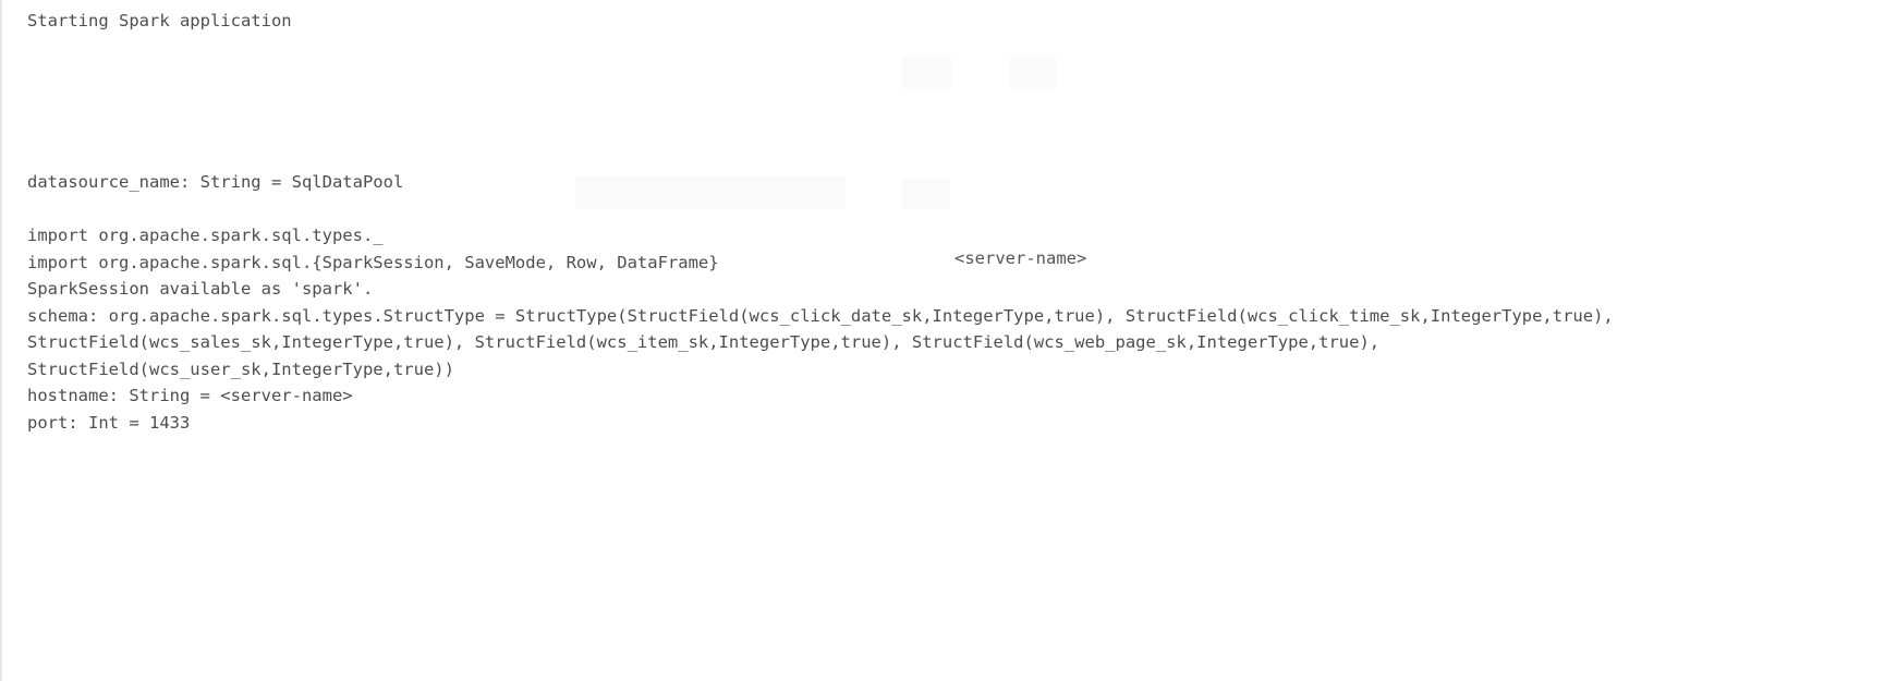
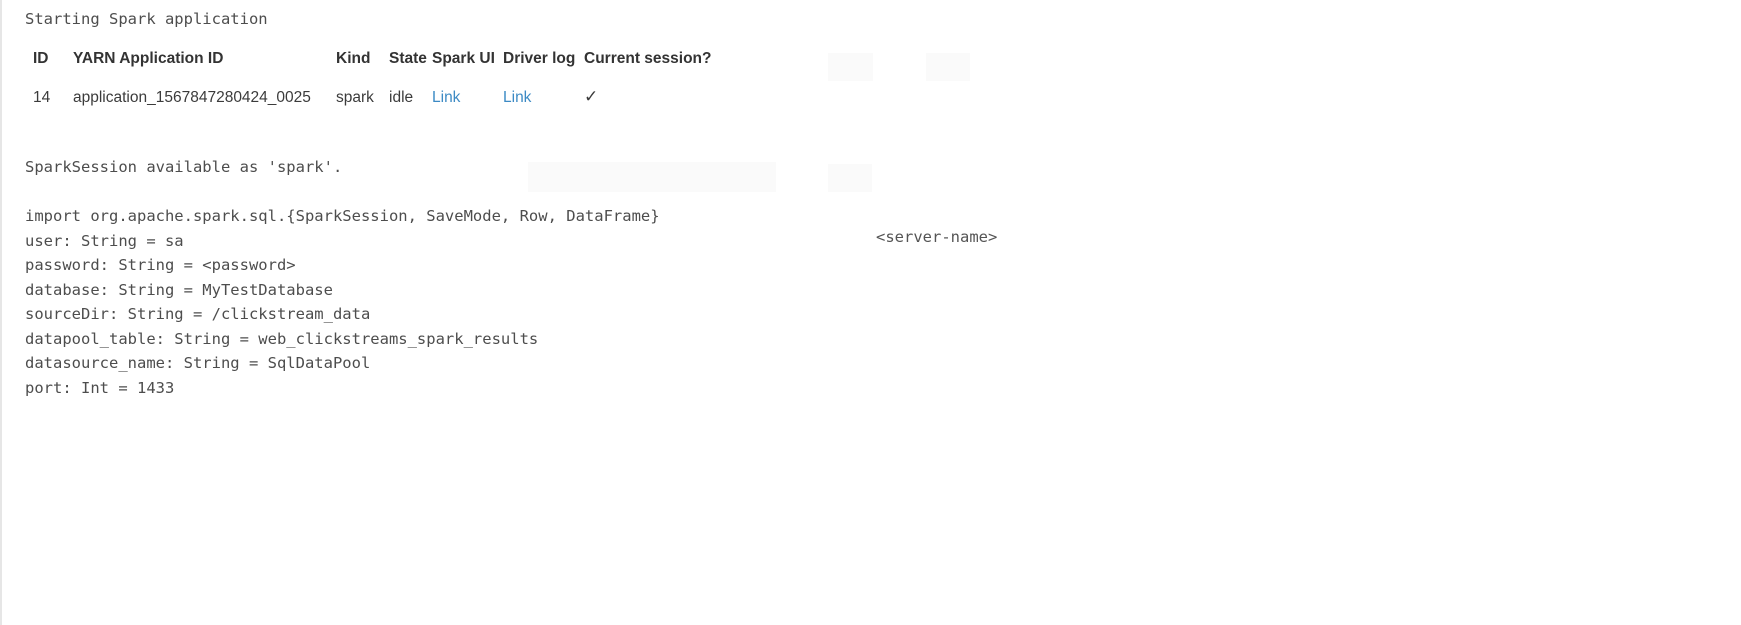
  Starting Spark application
+ ID	YARN Application ID	Kind	State	Spark UI	Driver log	Current session?
+ 14	application_1567847280424_0025	spark	idle	Link	Link	✓
- datasource_name: String = SqlDataPool
+ SparkSession available as 'spark'.
- import org.apache.spark.sql.types._
  import org.apache.spark.sql.{SparkSession, SaveMode, Row, DataFrame}
+ user: String = sa
+ password: String = <password>
+ database: String = MyTestDatabase
+ sourceDir: String = /clickstream_data
+ datapool_table: String = web_clickstreams_spark_results
- SparkSession available as 'spark'.
+ datasource_name: String = SqlDataPool
- schema: org.apache.spark.sql.types.StructType = StructType(StructField(wcs_click_date_sk,IntegerType,true), StructField(wcs_click_time_sk,IntegerType,true),
- StructField(wcs_sales_sk,IntegerType,true), StructField(wcs_item_sk,IntegerType,true), StructField(wcs_web_page_sk,IntegerType,true),
- StructField(wcs_user_sk,IntegerType,true))
- hostname: String = <server-name>
  port: Int = 1433
  <server-name>
